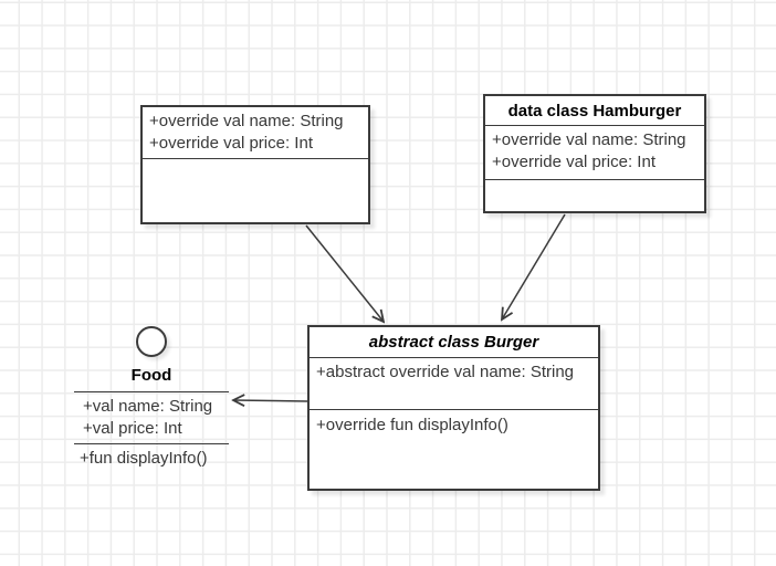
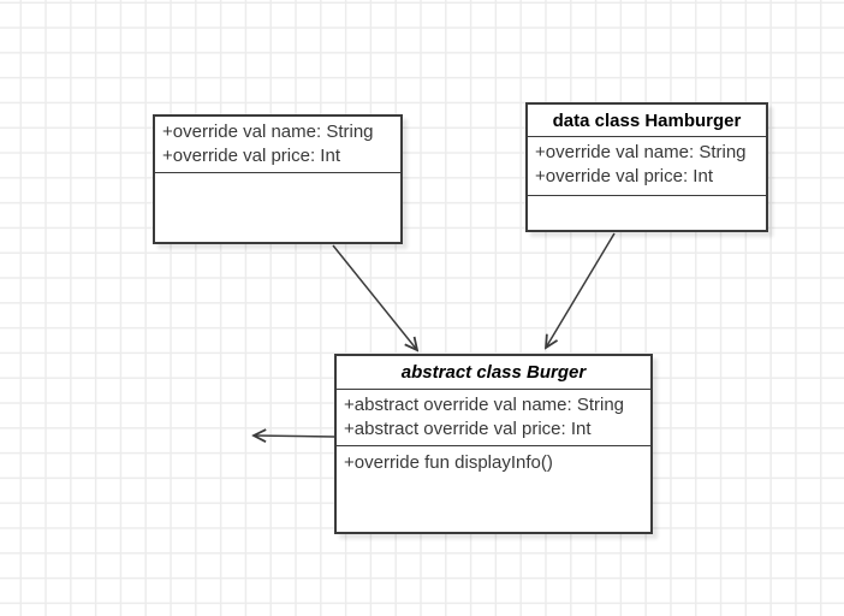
  +override val name: String
  +override val price: Int
  data class Hamburger
  +override val name: String
  +override val price: Int
  abstract class Burger
  +abstract override val name: String
+ +abstract override val price: Int
  +override fun displayInfo()
- Food
- +val name: String
- +val price: Int
- +fun displayInfo()
